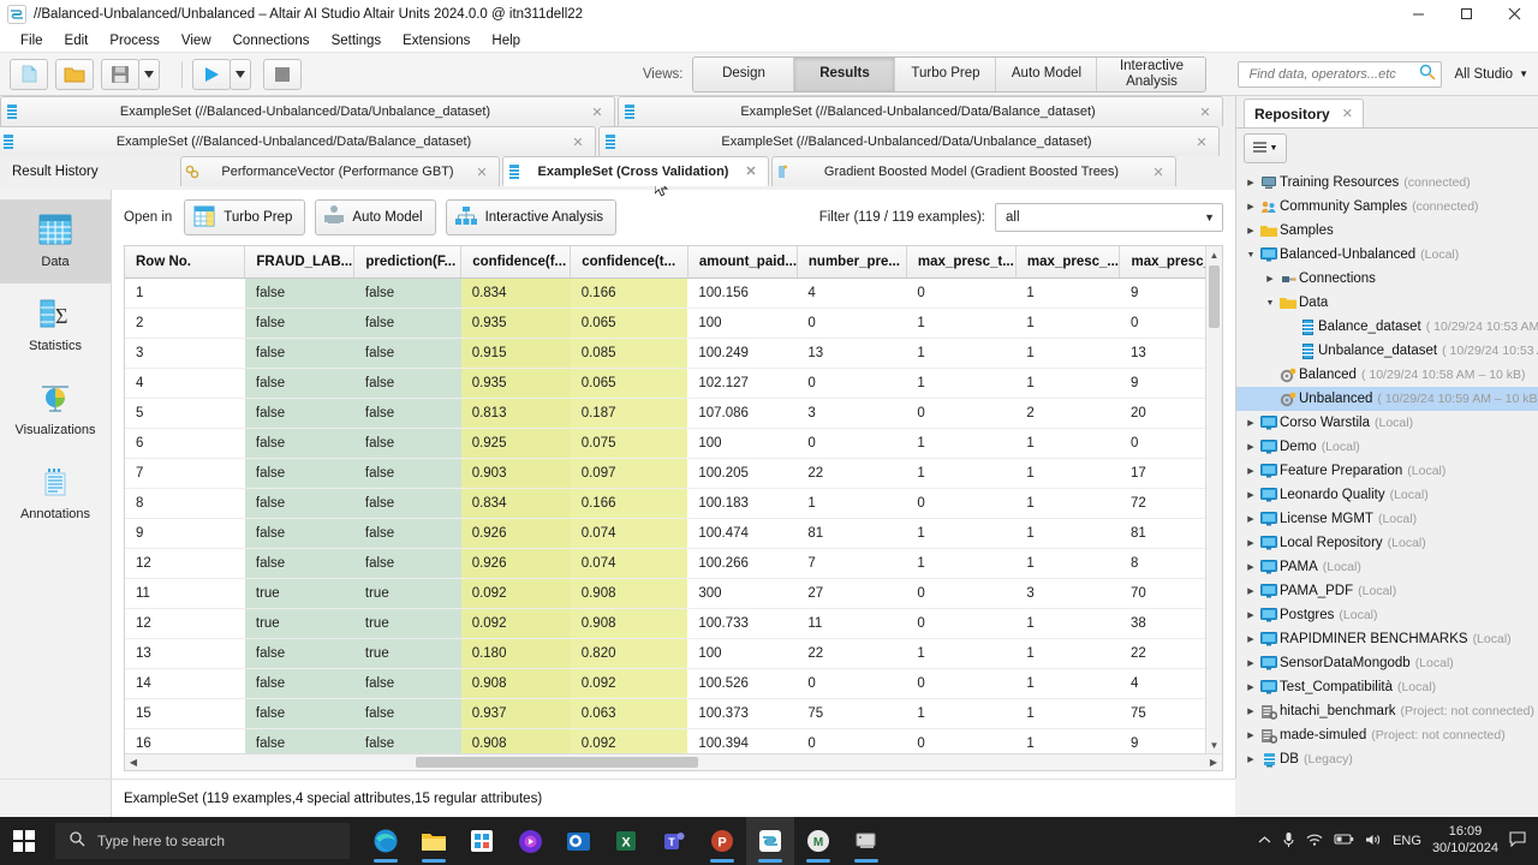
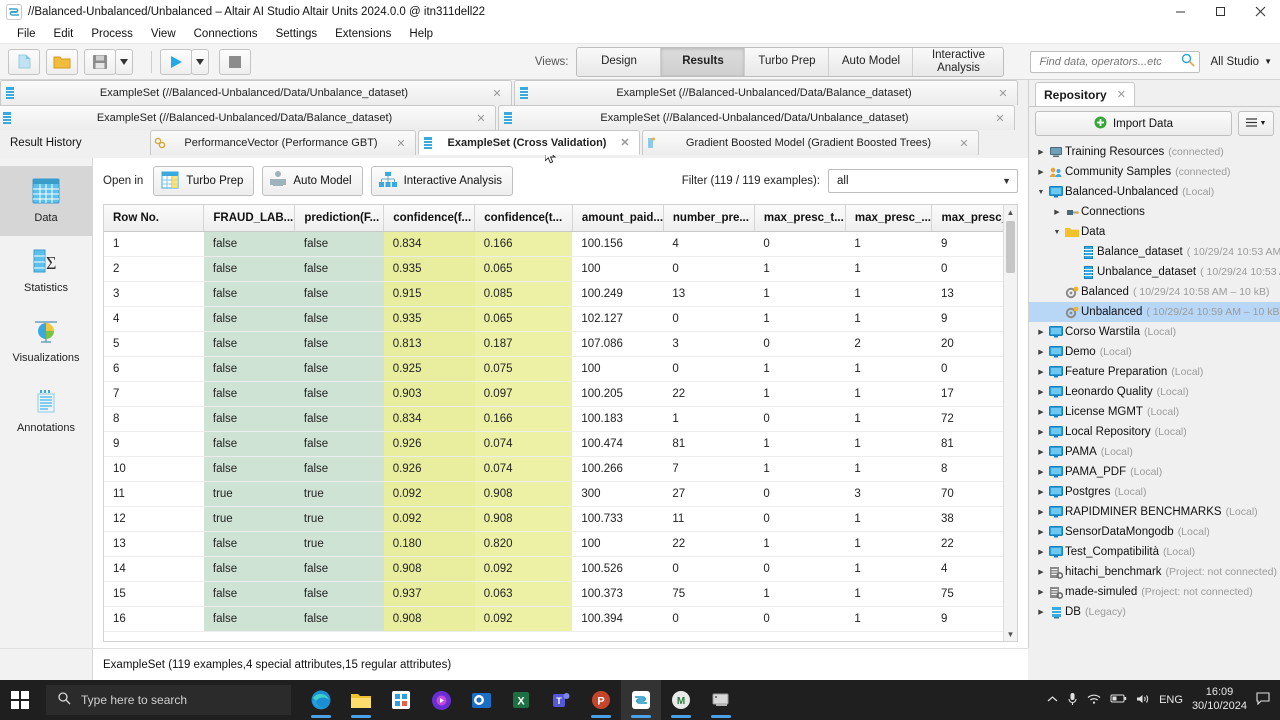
  //Balanced-Unbalanced/Unbalanced – Altair AI Studio Altair Units 2024.0.0 @ itn311dell22
  File
  Edit
  Process
  View
  Connections
  Settings
  Extensions
  Help
  Views:
  Design
  Results
  Turbo Prep
  Auto Model
  Interactive
  Analysis
  Find data, operators...etc
  All Studio
  ▼
  ExampleSet (//Balanced-Unbalanced/Data/Unbalance_dataset)
  ✕
  ExampleSet (//Balanced-Unbalanced/Data/Balance_dataset)
  ✕
  ExampleSet (//Balanced-Unbalanced/Data/Balance_dataset)
  ✕
  ExampleSet (//Balanced-Unbalanced/Data/Unbalance_dataset)
  ✕
  Result History
  PerformanceVector (Performance GBT)
  ✕
  ExampleSet (Cross Validation)
  ✕
  Gradient Boosted Model (Gradient Boosted Trees)
  ✕
  Data
  Σ
  Statistics
  Visualizations
  Annotations
  Open in
  Turbo Prep
  Auto Model
  Interactive Analysis
  Filter (119 / 119 examples):
  all
  ▼
  Row No.	FRAUD_LAB...	prediction(F...	confidence(f...	confidence(t...	amount_paid...	number_pre...	max_presc_t...	max_presc_...	max_presc
  1	false	false	0.834	0.166	100.156	4	0	1	9
  2	false	false	0.935	0.065	100	0	1	1	0
  3	false	false	0.915	0.085	100.249	13	1	1	13
  4	false	false	0.935	0.065	102.127	0	1	1	9
  5	false	false	0.813	0.187	107.086	3	0	2	20
  6	false	false	0.925	0.075	100	0	1	1	0
  7	false	false	0.903	0.097	100.205	22	1	1	17
  8	false	false	0.834	0.166	100.183	1	0	1	72
  9	false	false	0.926	0.074	100.474	81	1	1	81
- 12	false	false	0.926	0.074	100.266	7	1	1	8
+ 10	false	false	0.926	0.074	100.266	7	1	1	8
  11	true	true	0.092	0.908	300	27	0	3	70
  12	true	true	0.092	0.908	100.733	11	0	1	38
  13	false	true	0.180	0.820	100	22	1	1	22
  14	false	false	0.908	0.092	100.526	0	0	1	4
  15	false	false	0.937	0.063	100.373	75	1	1	75
  16	false	false	0.908	0.092	100.394	0	0	1	9
  ▲
  ▼
- ◀
- ▶
  ExampleSet (119 examples,4 special attributes,15 regular attributes)
  Repository
  ✕
+ Import Data
  Training Resources
  (connected)
  Community Samples
  (connected)
- Samples
  Balanced-Unbalanced
  (Local)
  Connections
  Data
  Balance_dataset
  ( 10/29/24 10:53 AM
  Unbalance_dataset
  Balanced
  ( 10/29/24 10:58 AM – 10 kB)
  Unbalanced
  ( 10/29/24 10:59 AM – 10 kB
  Corso Warstila
  (Local)
  Demo
  (Local)
  Feature Preparation
  (Local)
  Leonardo Quality
  (Local)
  License MGMT
  (Local)
  Local Repository
  (Local)
  PAMA
  (Local)
  PAMA_PDF
  (Local)
  Postgres
  (Local)
  RAPIDMINER BENCHMARKS
  (Local)
  SensorDataMongodb
  (Local)
  Test_Compatibilità
  (Local)
  hitachi_benchmark
  (Project: not connected)
  made-simuled
  (Project: not connected)
  DB
  (Legacy)
  Type here to search
  X
  T
  P
  M
  ENG
  16:09
  30/10/2024
